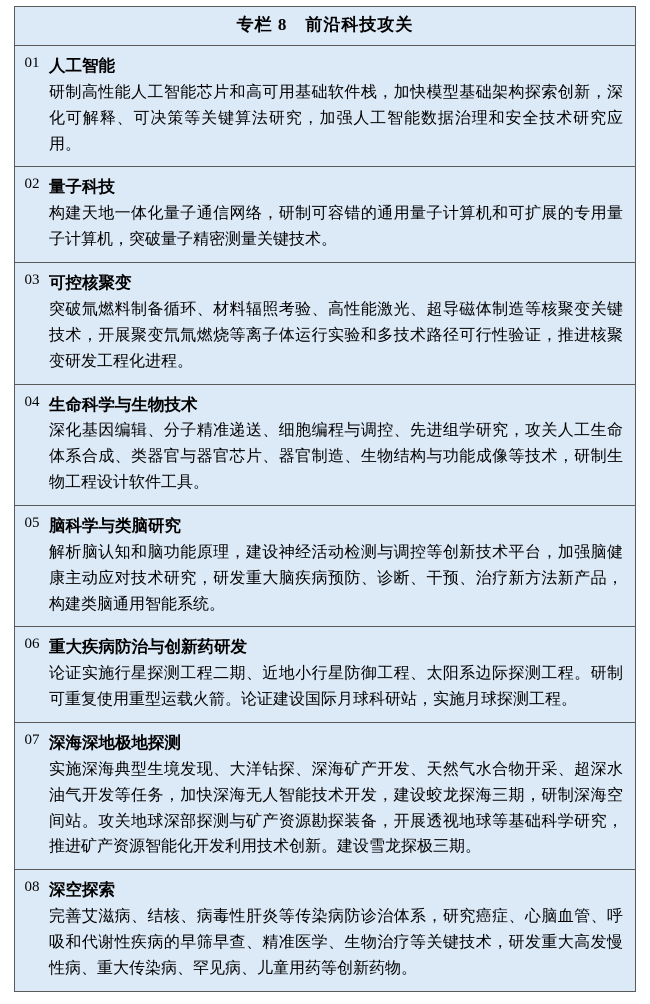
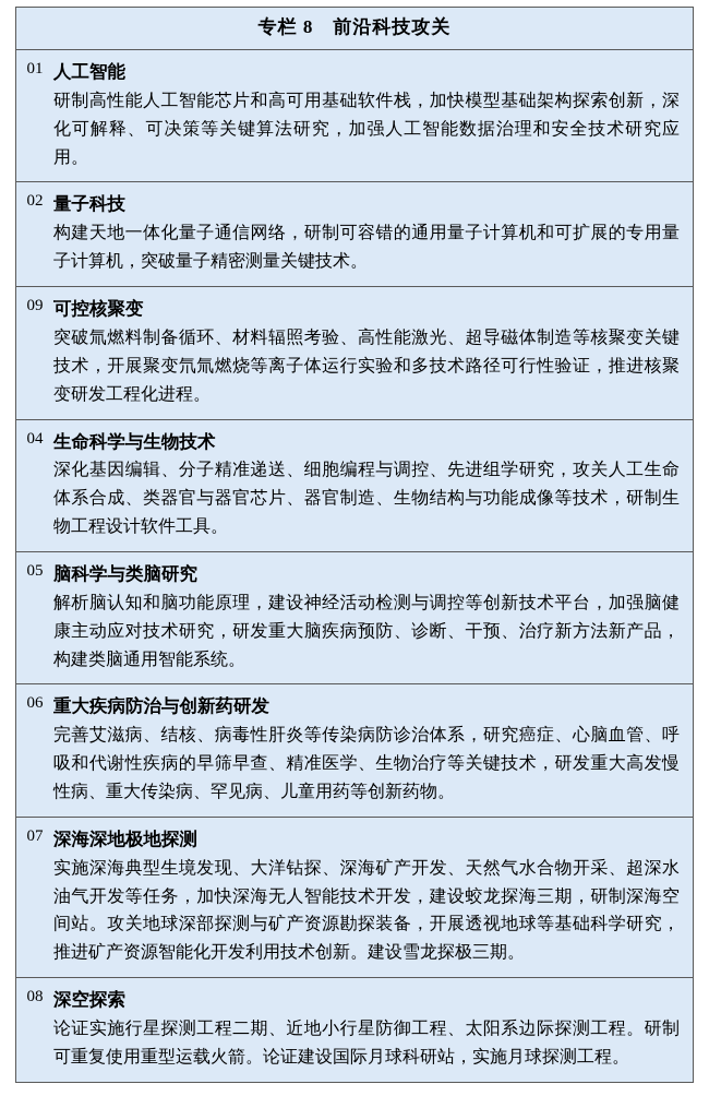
  专栏 8 前沿科技攻关
  01
  人工智能
  研制高性能人工智能芯片和高可用基础软件栈，加快模型基础架构探索创新，深化可解释、可决策等关键算法研究，加强人工智能数据治理和安全技术研究应用。
  02
  量子科技
  构建天地一体化量子通信网络，研制可容错的通用量子计算机和可扩展的专用量子计算机，突破量子精密测量关键技术。
- 03
+ 09
  可控核聚变
  突破氚燃料制备循环、材料辐照考验、高性能激光、超导磁体制造等核聚变关键技术，开展聚变氘氚燃烧等离子体运行实验和多技术路径可行性验证，推进核聚变研发工程化进程。
  04
  生命科学与生物技术
  深化基因编辑、分子精准递送、细胞编程与调控、先进组学研究，攻关人工生命体系合成、类器官与器官芯片、器官制造、生物结构与功能成像等技术，研制生物工程设计软件工具。
  05
  脑科学与类脑研究
  解析脑认知和脑功能原理，建设神经活动检测与调控等创新技术平台，加强脑健康主动应对技术研究，研发重大脑疾病预防、诊断、干预、治疗新方法新产品，构建类脑通用智能系统。
  06
  重大疾病防治与创新药研发
- 论证实施行星探测工程二期、近地小行星防御工程、太阳系边际探测工程。研制可重复使用重型运载火箭。论证建设国际月球科研站，实施月球探测工程。
+ 完善艾滋病、结核、病毒性肝炎等传染病防诊治体系，研究癌症、心脑血管、呼吸和代谢性疾病的早筛早查、精准医学、生物治疗等关键技术，研发重大高发慢性病、重大传染病、罕见病、儿童用药等创新药物。
  07
  深海深地极地探测
  实施深海典型生境发现、大洋钻探、深海矿产开发、天然气水合物开采、超深水油气开发等任务，加快深海无人智能技术开发，建设蛟龙探海三期，研制深海空间站。攻关地球深部探测与矿产资源勘探装备，开展透视地球等基础科学研究，推进矿产资源智能化开发利用技术创新。建设雪龙探极三期。
  08
  深空探索
- 完善艾滋病、结核、病毒性肝炎等传染病防诊治体系，研究癌症、心脑血管、呼吸和代谢性疾病的早筛早查、精准医学、生物治疗等关键技术，研发重大高发慢性病、重大传染病、罕见病、儿童用药等创新药物。
+ 论证实施行星探测工程二期、近地小行星防御工程、太阳系边际探测工程。研制可重复使用重型运载火箭。论证建设国际月球科研站，实施月球探测工程。
